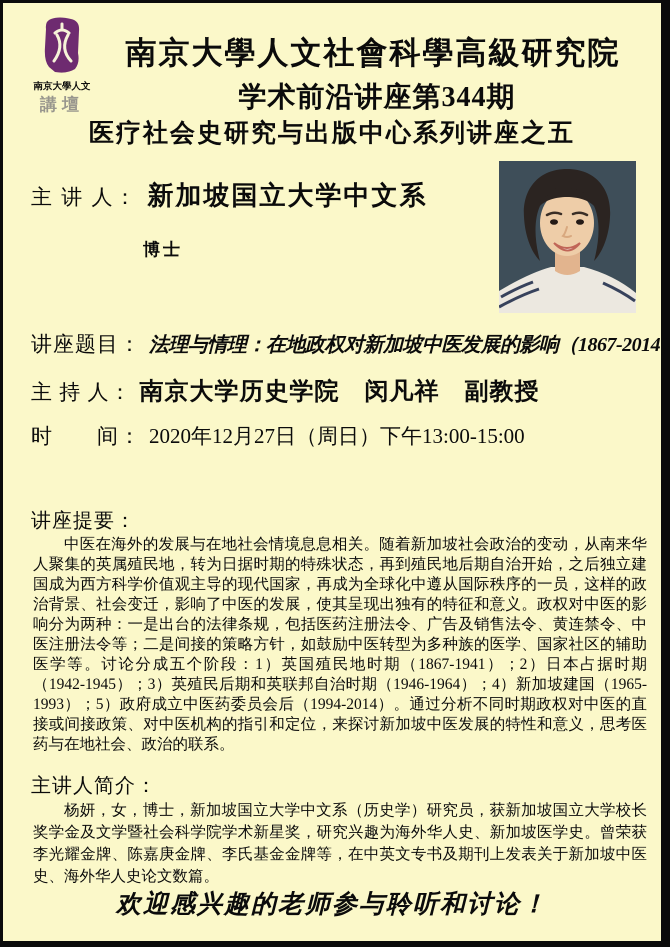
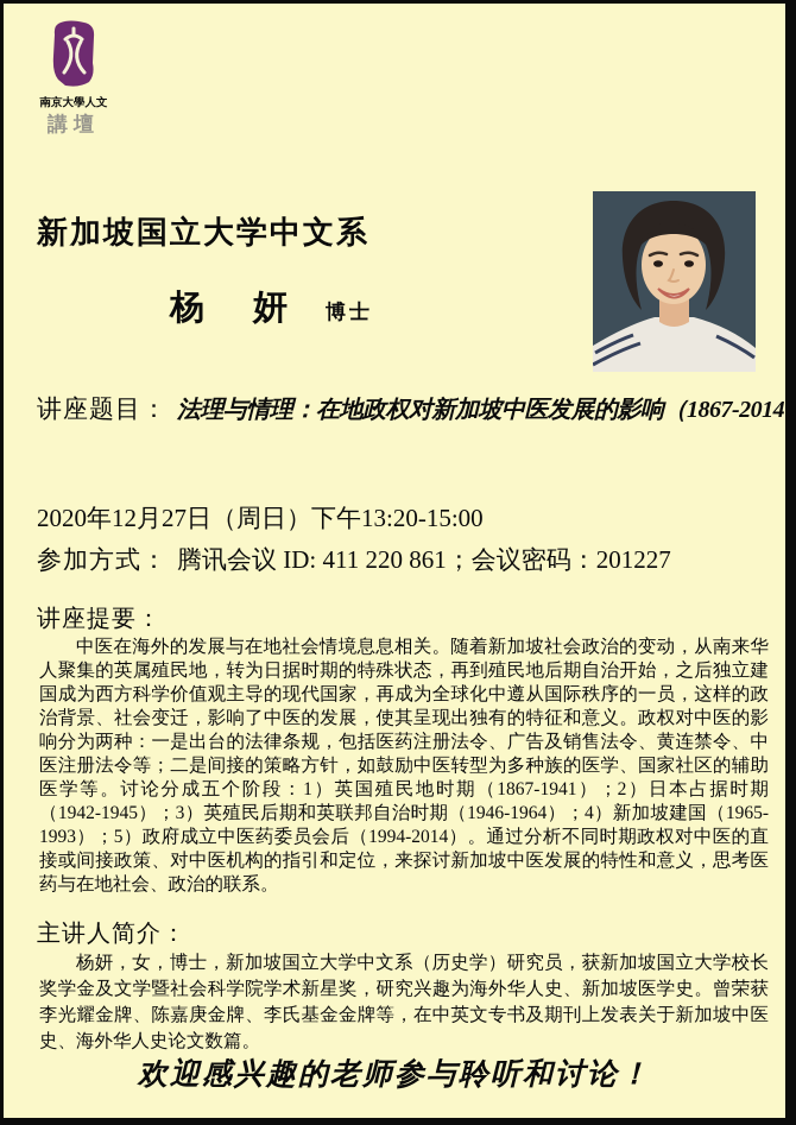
  南京大學人文
  講壇
- 南京大學人文社會科學高級研究院
- 学术前沿讲座第344期
- 医疗社会史研究与出版中心系列讲座之五
- 主 讲 人：
  新加坡国立大学中文系
+ 杨 妍
  博士
  讲座题目：
  法理与情理：在地政权对新加坡中医发展的影响（1867-2014
- 主 持 人：
- 南京大学历史学院 闵凡祥 副教授
- 时 间：
- 2020年12月27日（周日）下午13:00-15:00
+ 2020年12月27日（周日）下午13:20-15:00
+ 参加方式：
+ 腾讯会议 ID: 411 220 861；会议密码：201227
  讲座提要：
  中医在海外的发展与在地社会情境息息相关。随着新加坡社会政治的变动，从南来华人聚集的英属殖民地，转为日据时期的特殊状态，再到殖民地后期自治开始，之后独立建国成为西方科学价值观主导的现代国家，再成为全球化中遵从国际秩序的一员，这样的政治背景、社会变迁，影响了中医的发展，使其呈现出独有的特征和意义。政权对中医的影响分为两种：一是出台的法律条规，包括医药注册法令、广告及销售法令、黄连禁令、中医注册法令等；二是间接的策略方针，如鼓励中医转型为多种族的医学、国家社区的辅助医学等。讨论分成五个阶段：1）英国殖民地时期（1867-1941）；2）日本占据时期（1942-1945）；3）英殖民后期和英联邦自治时期（1946-1964）；4）新加坡建国（1965-1993）；5）政府成立中医药委员会后（1994-2014）。通过分析不同时期政权对中医的直接或间接政策、对中医机构的指引和定位，来探讨新加坡中医发展的特性和意义，思考医药与在地社会、政治的联系。
  主讲人简介：
  杨妍，女，博士，新加坡国立大学中文系（历史学）研究员，获新加坡国立大学校长奖学金及文学暨社会科学院学术新星奖，研究兴趣为海外华人史、新加坡医学史。曾荣获李光耀金牌、陈嘉庚金牌、李氏基金金牌等，在中英文专书及期刊上发表关于新加坡中医史、海外华人史论文数篇。
  欢迎感兴趣的老师参与聆听和讨论！
